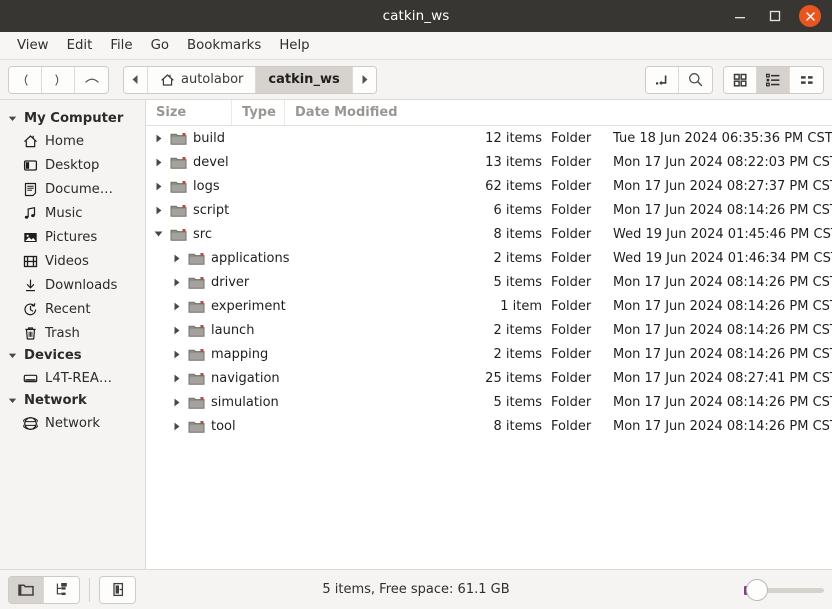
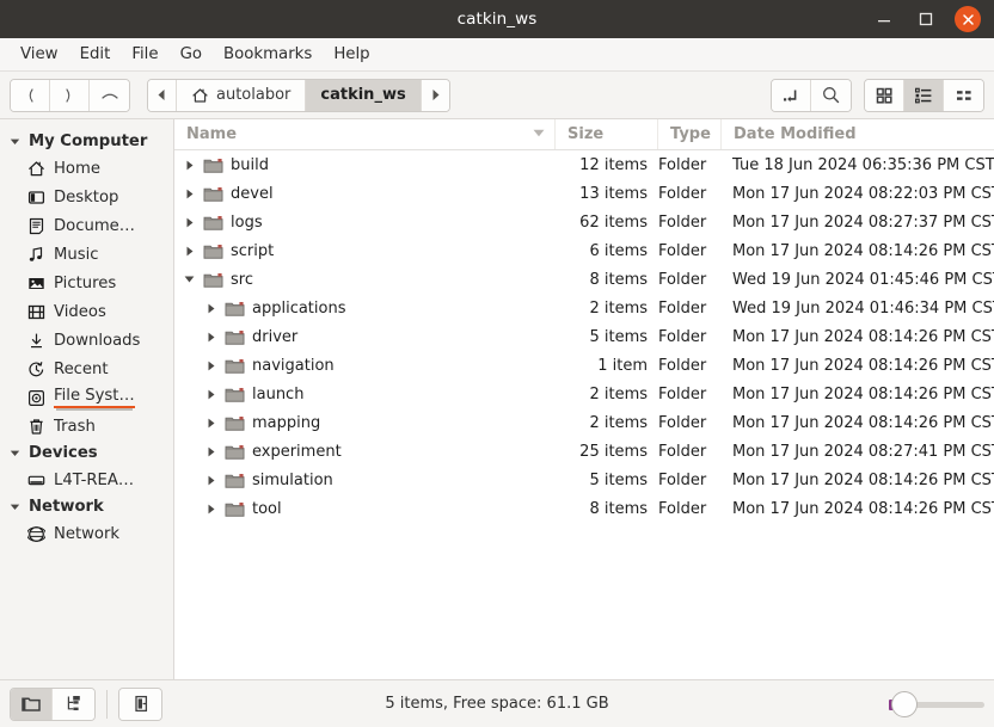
  catkin_ws
  View
  Edit
  File
  Go
  Bookmarks
  Help
  autolabor
  catkin_ws
  My Computer
  Home
  Desktop
  Docume…
  Music
  Pictures
  Videos
  Downloads
  Recent
+ File Syst…
  Trash
  Devices
  L4T-REA…
  Network
  Network
+ Name
  Size
  Type
  Date Modified
  build
  12 items
  Folder
  Tue 18 Jun 2024 06:35:36 PM CST
  devel
  13 items
  Folder
  Mon 17 Jun 2024 08:22:03 PM CS
  logs
  62 items
  Folder
  Mon 17 Jun 2024 08:27:37 PM CS
  script
  6 items
  Folder
  Mon 17 Jun 2024 08:14:26 PM CS
  src
  8 items
  Folder
  Wed 19 Jun 2024 01:45:46 PM CS
  applications
  2 items
  Folder
  Wed 19 Jun 2024 01:46:34 PM CS
  driver
  5 items
  Folder
  Mon 17 Jun 2024 08:14:26 PM CS
- experiment
+ navigation
  1 item
  Folder
  Mon 17 Jun 2024 08:14:26 PM CS
  launch
  2 items
  Folder
  Mon 17 Jun 2024 08:14:26 PM CS
  mapping
  2 items
  Folder
  Mon 17 Jun 2024 08:14:26 PM CS
- navigation
+ experiment
  25 items
  Folder
  Mon 17 Jun 2024 08:27:41 PM CS
  simulation
  5 items
  Folder
  Mon 17 Jun 2024 08:14:26 PM CS
  tool
  8 items
  Folder
  Mon 17 Jun 2024 08:14:26 PM CS
  5 items, Free space: 61.1 GB
